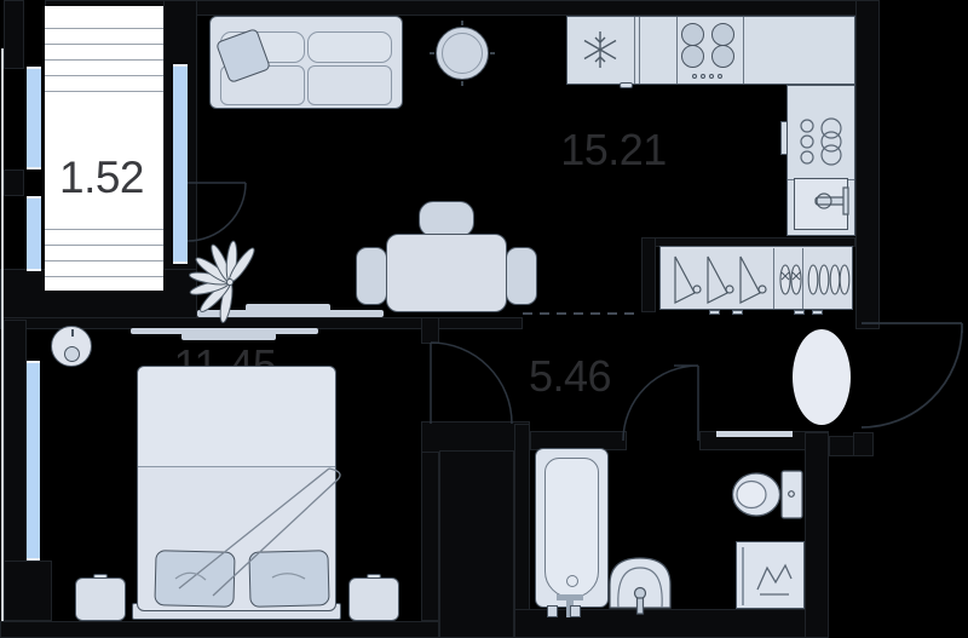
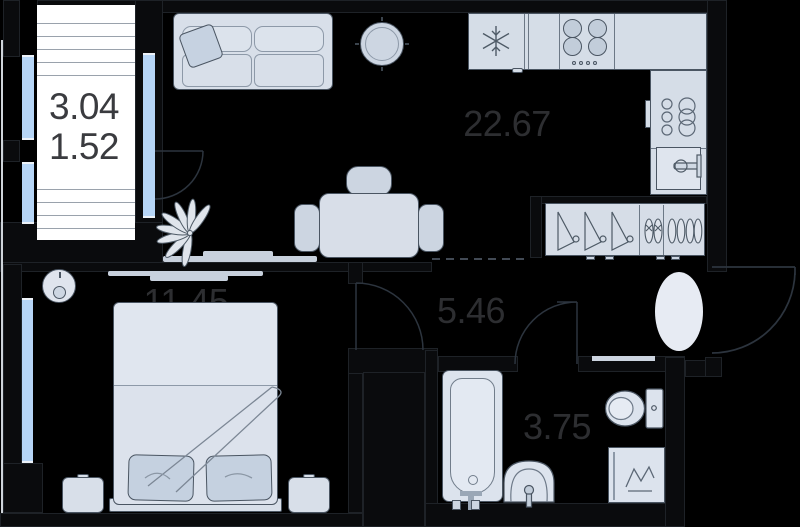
+ 3.04
  1.52
- 15.21
+ 22.67
  5.46
+ 3.75
